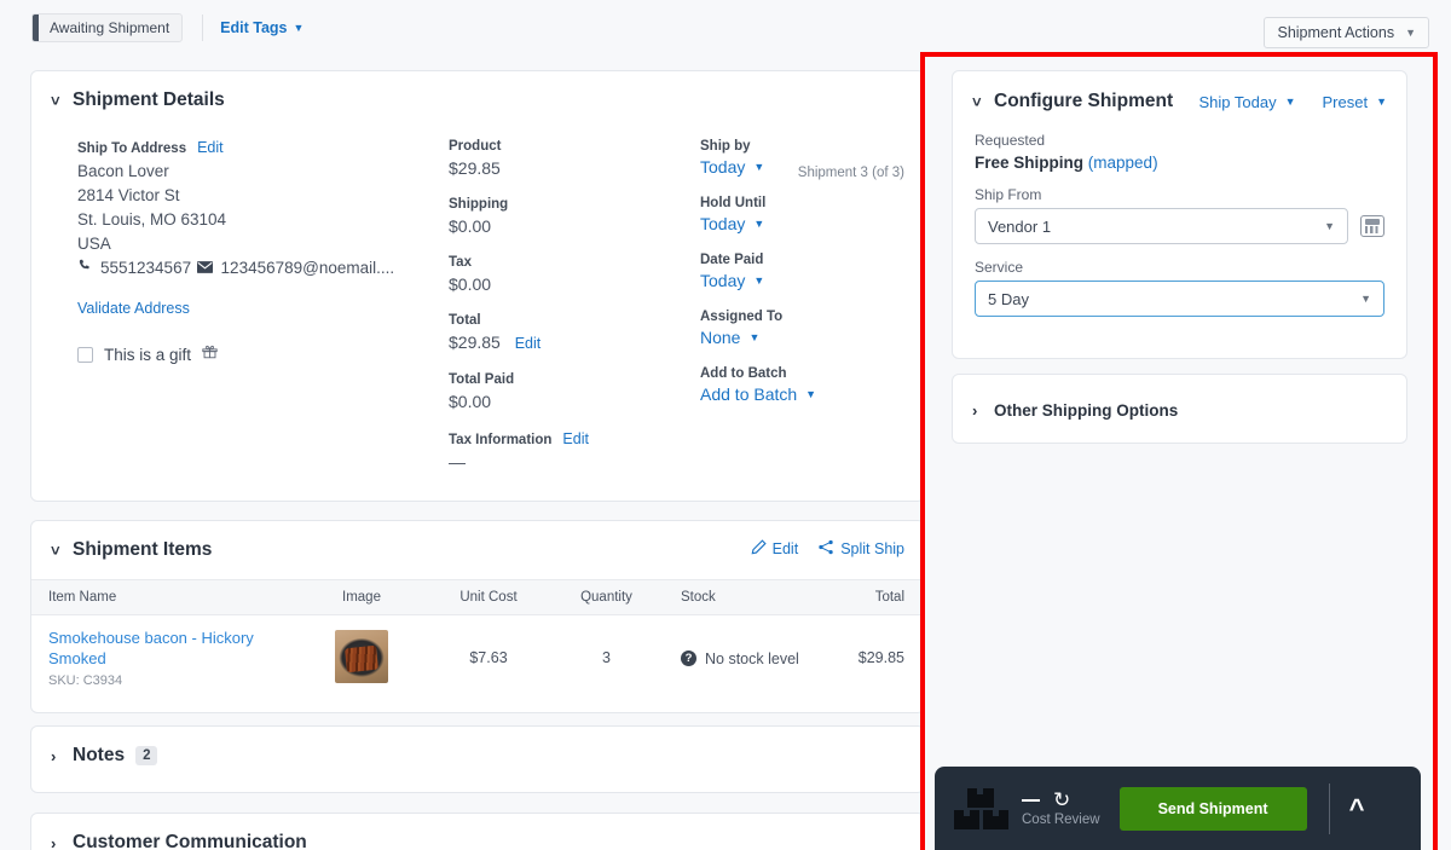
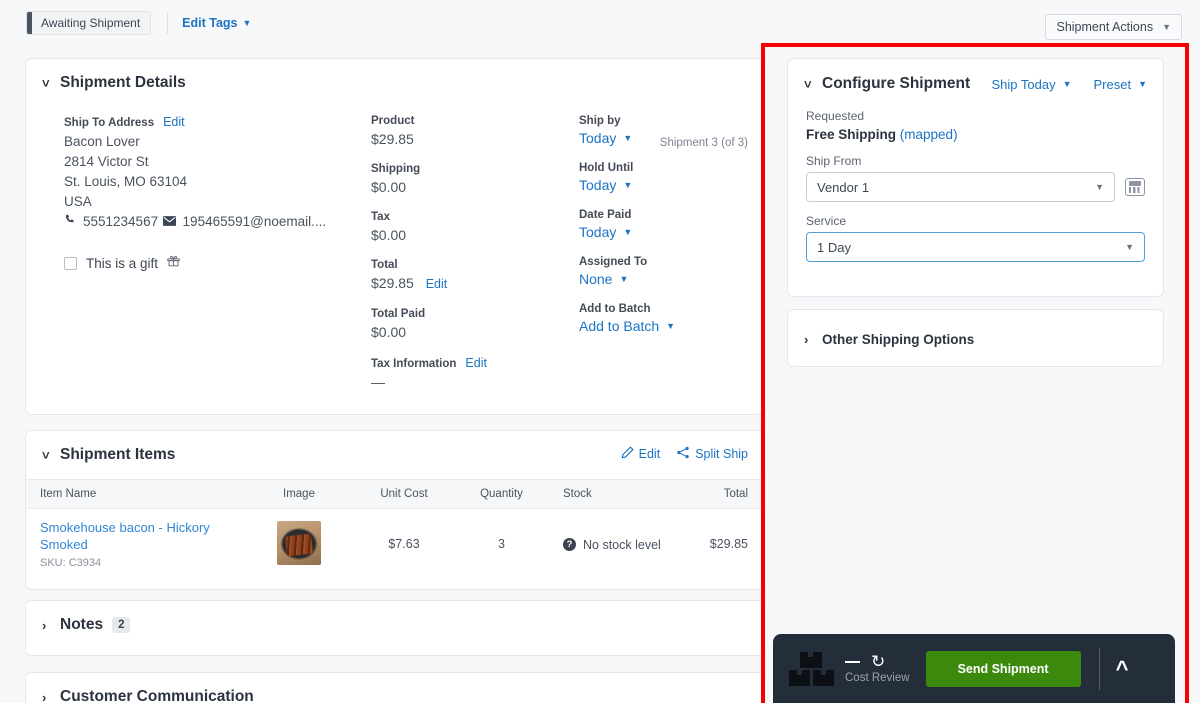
  Awaiting Shipment
  Edit Tags
  ▼
  Shipment Actions
  ▼
  ˅
  Shipment Details
  Shipment 3 (of 3)
  Ship To Address
  Edit
  Bacon Lover
  2814 Victor St
  St. Louis, MO 63104
  USA
  5551234567
- 123456789@noemail....
+ 195465591@noemail....
- Validate Address
  This is a gift
  Product
  $29.85
  Shipping
  $0.00
  Tax
  $0.00
  Total
  $29.85 Edit
  Total Paid
  $0.00
  Tax Information
  Edit
  —
  Ship by
  Today
  ▼
  Hold Until
  Today
  ▼
  Date Paid
  Today
  ▼
  Assigned To
  None
  ▼
  Add to Batch
  Add to Batch
  ▼
  ˅
  Shipment Items
  Edit
  Split Ship
  Item Name	Image	Unit Cost	Quantity	Stock	Total
  Smokehouse bacon - Hickory Smoked SKU: C3934		$7.63	3	? No stock level	$29.85
  ›
  Notes
  2
  ›
  Customer Communication
  ˅
  Configure Shipment
  Ship Today
  ▼
  Preset
  ▼
  Requested
  Free Shipping (mapped)
  Ship From
  Vendor 1
  ▼
  Service
- 5 Day
+ 1 Day
  ▼
  ›
  Other Shipping Options
  ↻
  Cost Review
  Send Shipment
  ^
